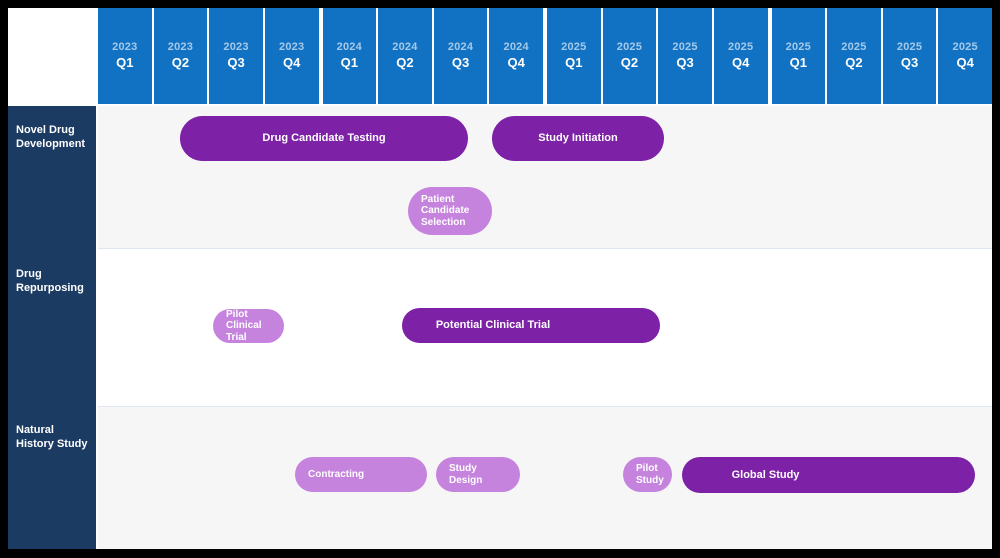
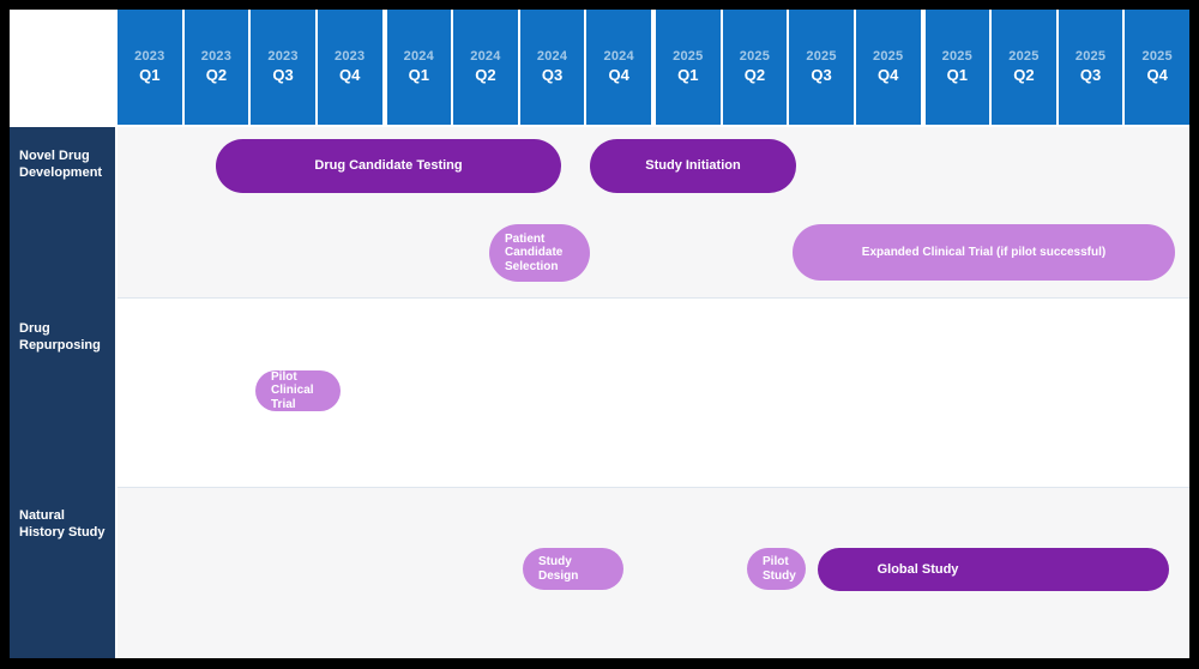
  2023
  Q1
  2023
  Q2
  2023
  Q3
  2023
  Q4
  2024
  Q1
  2024
  Q2
  2024
  Q3
  2024
  Q4
  2025
  Q1
  2025
  Q2
  2025
  Q3
  2025
  Q4
  2025
  Q1
  2025
  Q2
  2025
  Q3
  2025
  Q4
  Novel Drug Development
  Drug Repurposing
  Natural History Study
  Drug Candidate Testing
  Study Initiation
  Patient Candidate Selection
+ Expanded Clinical Trial (if pilot successful)
  Pilot Clinical Trial
- Potential Clinical Trial
- Contracting
  Study Design
  Pilot Study
  Global Study
